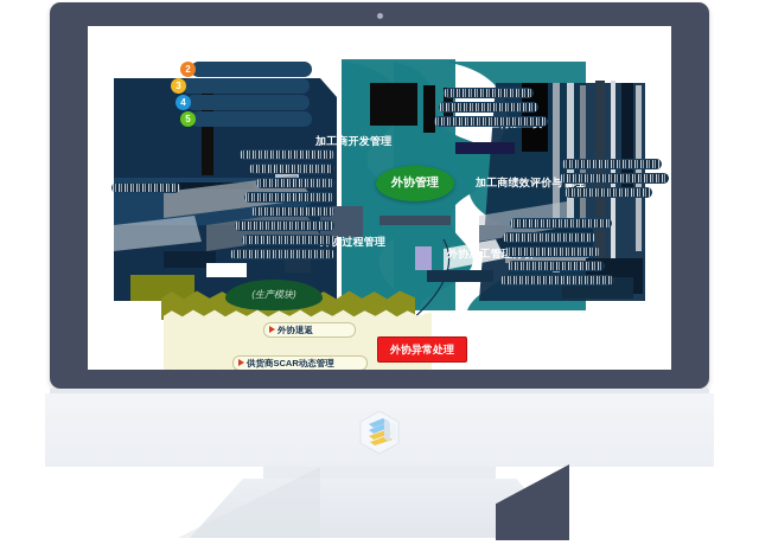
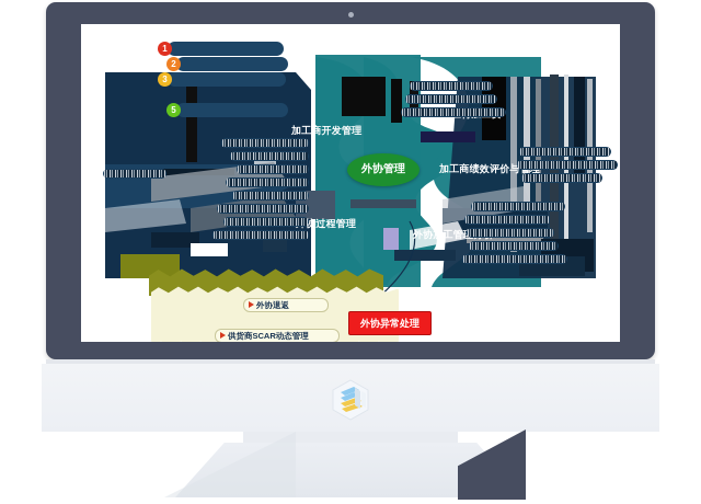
  加工商开发管理
  协过程管理
  加工商绩效评价与
  外协管理
+ 1
  2
  3
- 4
  5
- (生产模块)
  外协退返
  供货商SCAR动态管理
  外协异常处理
